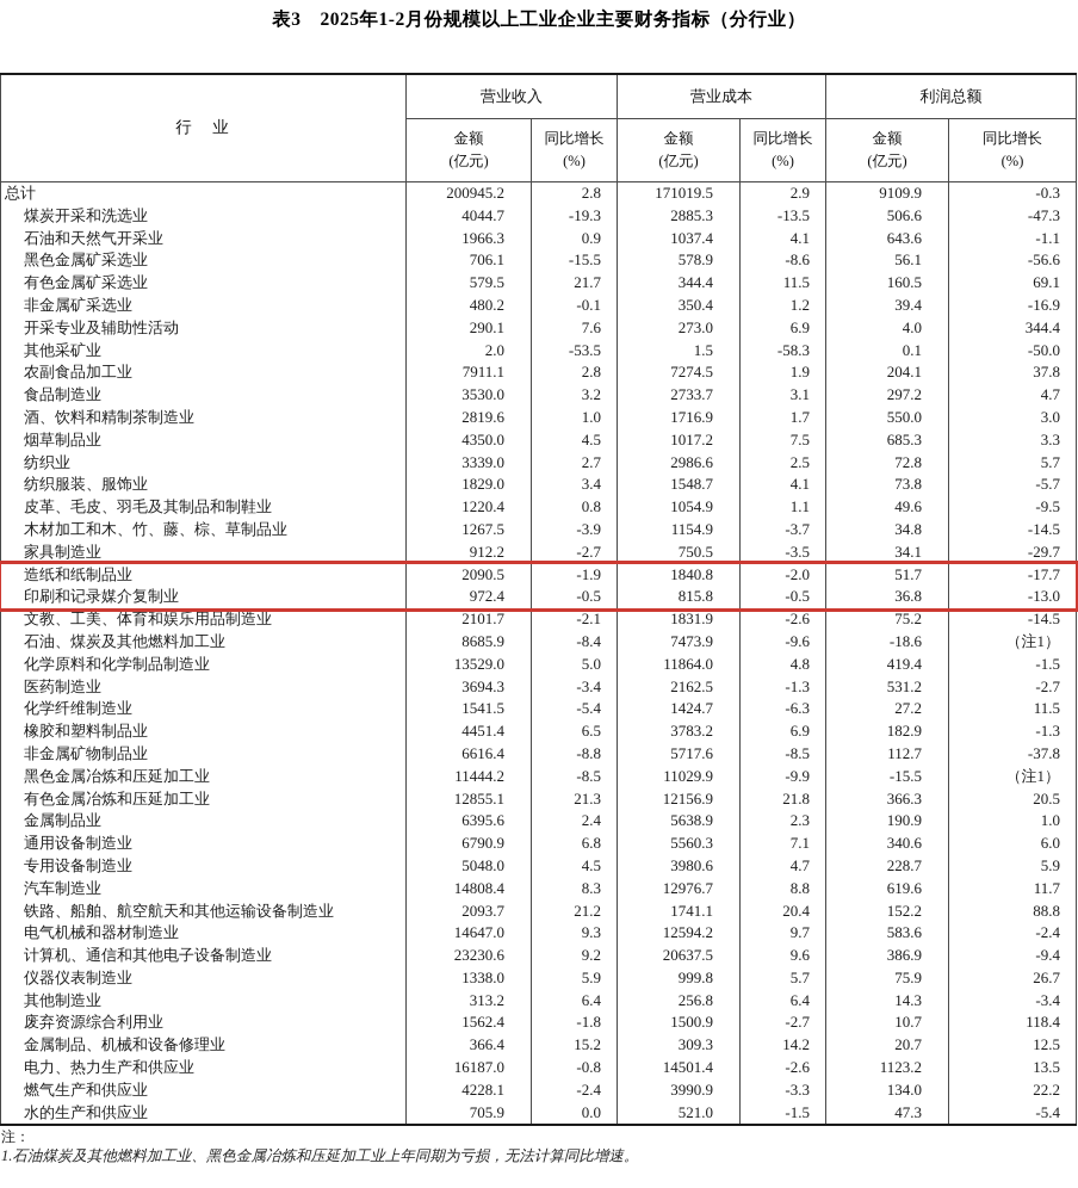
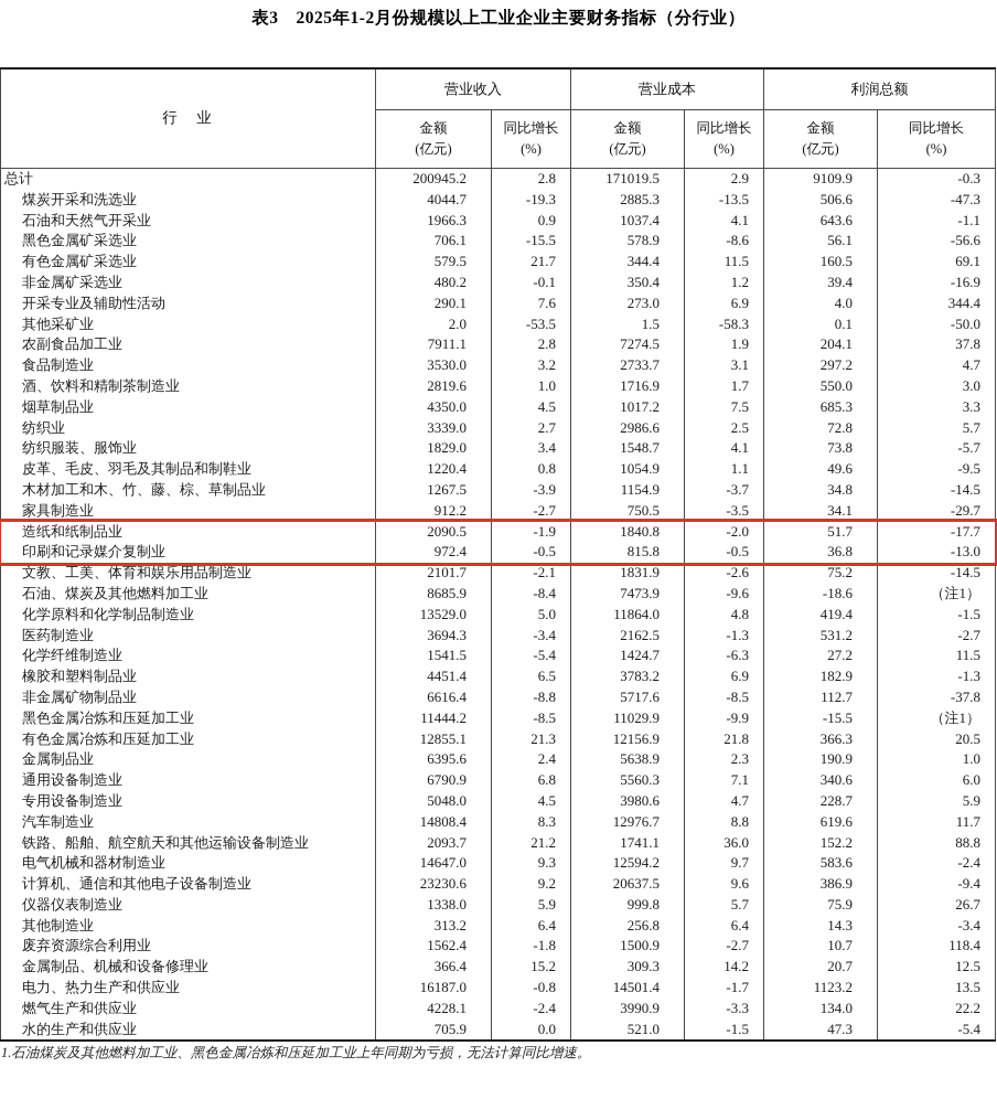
  表3 2025年1-2月份规模以上工业企业主要财务指标（分行业）
  行 业	营业收入	营业成本	利润总额
  金额 (亿元)	同比增长 (%)	金额 (亿元)	同比增长 (%)	金额 (亿元)	同比增长 (%)
  总计	200945.2	2.8	171019.5	2.9	9109.9	-0.3
  煤炭开采和洗选业	4044.7	-19.3	2885.3	-13.5	506.6	-47.3
  石油和天然气开采业	1966.3	0.9	1037.4	4.1	643.6	-1.1
  黑色金属矿采选业	706.1	-15.5	578.9	-8.6	56.1	-56.6
  有色金属矿采选业	579.5	21.7	344.4	11.5	160.5	69.1
  非金属矿采选业	480.2	-0.1	350.4	1.2	39.4	-16.9
  开采专业及辅助性活动	290.1	7.6	273.0	6.9	4.0	344.4
  其他采矿业	2.0	-53.5	1.5	-58.3	0.1	-50.0
  农副食品加工业	7911.1	2.8	7274.5	1.9	204.1	37.8
  食品制造业	3530.0	3.2	2733.7	3.1	297.2	4.7
  酒、饮料和精制茶制造业	2819.6	1.0	1716.9	1.7	550.0	3.0
  烟草制品业	4350.0	4.5	1017.2	7.5	685.3	3.3
  纺织业	3339.0	2.7	2986.6	2.5	72.8	5.7
  纺织服装、服饰业	1829.0	3.4	1548.7	4.1	73.8	-5.7
  皮革、毛皮、羽毛及其制品和制鞋业	1220.4	0.8	1054.9	1.1	49.6	-9.5
  木材加工和木、竹、藤、棕、草制品业	1267.5	-3.9	1154.9	-3.7	34.8	-14.5
  家具制造业	912.2	-2.7	750.5	-3.5	34.1	-29.7
  造纸和纸制品业	2090.5	-1.9	1840.8	-2.0	51.7	-17.7
  印刷和记录媒介复制业	972.4	-0.5	815.8	-0.5	36.8	-13.0
  文教、工美、体育和娱乐用品制造业	2101.7	-2.1	1831.9	-2.6	75.2	-14.5
  石油、煤炭及其他燃料加工业	8685.9	-8.4	7473.9	-9.6	-18.6	（注1）
  化学原料和化学制品制造业	13529.0	5.0	11864.0	4.8	419.4	-1.5
  医药制造业	3694.3	-3.4	2162.5	-1.3	531.2	-2.7
  化学纤维制造业	1541.5	-5.4	1424.7	-6.3	27.2	11.5
  橡胶和塑料制品业	4451.4	6.5	3783.2	6.9	182.9	-1.3
  非金属矿物制品业	6616.4	-8.8	5717.6	-8.5	112.7	-37.8
  黑色金属冶炼和压延加工业	11444.2	-8.5	11029.9	-9.9	-15.5	（注1）
  有色金属冶炼和压延加工业	12855.1	21.3	12156.9	21.8	366.3	20.5
  金属制品业	6395.6	2.4	5638.9	2.3	190.9	1.0
  通用设备制造业	6790.9	6.8	5560.3	7.1	340.6	6.0
  专用设备制造业	5048.0	4.5	3980.6	4.7	228.7	5.9
  汽车制造业	14808.4	8.3	12976.7	8.8	619.6	11.7
- 铁路、船舶、航空航天和其他运输设备制造业	2093.7	21.2	1741.1	20.4	152.2	88.8
+ 铁路、船舶、航空航天和其他运输设备制造业	2093.7	21.2	1741.1	36.0	152.2	88.8
  电气机械和器材制造业	14647.0	9.3	12594.2	9.7	583.6	-2.4
  计算机、通信和其他电子设备制造业	23230.6	9.2	20637.5	9.6	386.9	-9.4
  仪器仪表制造业	1338.0	5.9	999.8	5.7	75.9	26.7
  其他制造业	313.2	6.4	256.8	6.4	14.3	-3.4
  废弃资源综合利用业	1562.4	-1.8	1500.9	-2.7	10.7	118.4
  金属制品、机械和设备修理业	366.4	15.2	309.3	14.2	20.7	12.5
- 电力、热力生产和供应业	16187.0	-0.8	14501.4	-2.6	1123.2	13.5
+ 电力、热力生产和供应业	16187.0	-0.8	14501.4	-1.7	1123.2	13.5
  燃气生产和供应业	4228.1	-2.4	3990.9	-3.3	134.0	22.2
  水的生产和供应业	705.9	0.0	521.0	-1.5	47.3	-5.4
- 注：
  1.石油煤炭及其他燃料加工业、黑色金属冶炼和压延加工业上年同期为亏损，无法计算同比增速。
